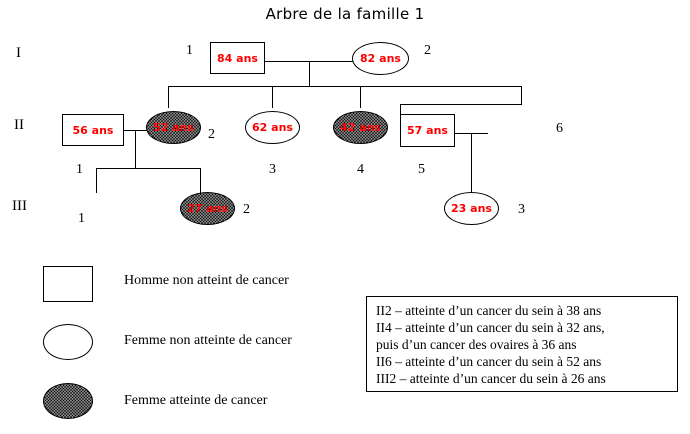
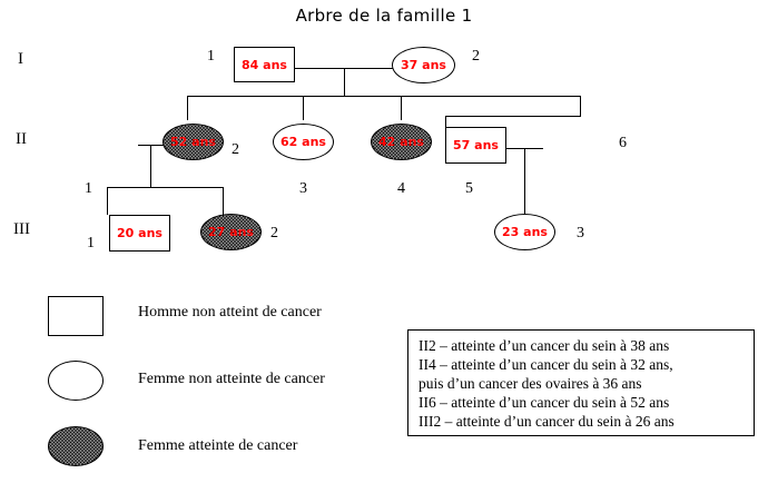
  Arbre de la famille 1
  I
  II
  III
  1
  84 ans
- 82 ans
+ 37 ans
  2
- 56 ans
  1
  52 ans
  2
  62 ans
  3
  42 ans
  4
  57 ans
  5
  6
  1
+ 20 ans
  27 ans
  2
  23 ans
  3
  Homme non atteint de cancer
  Femme non atteinte de cancer
  Femme atteinte de cancer
  II2 – atteinte d’un cancer du sein à 38 ans
  II4 – atteinte d’un cancer du sein à 32 ans,
  puis d’un cancer des ovaires à 36 ans
  II6 – atteinte d’un cancer du sein à 52 ans
  III2 – atteinte d’un cancer du sein à 26 ans
